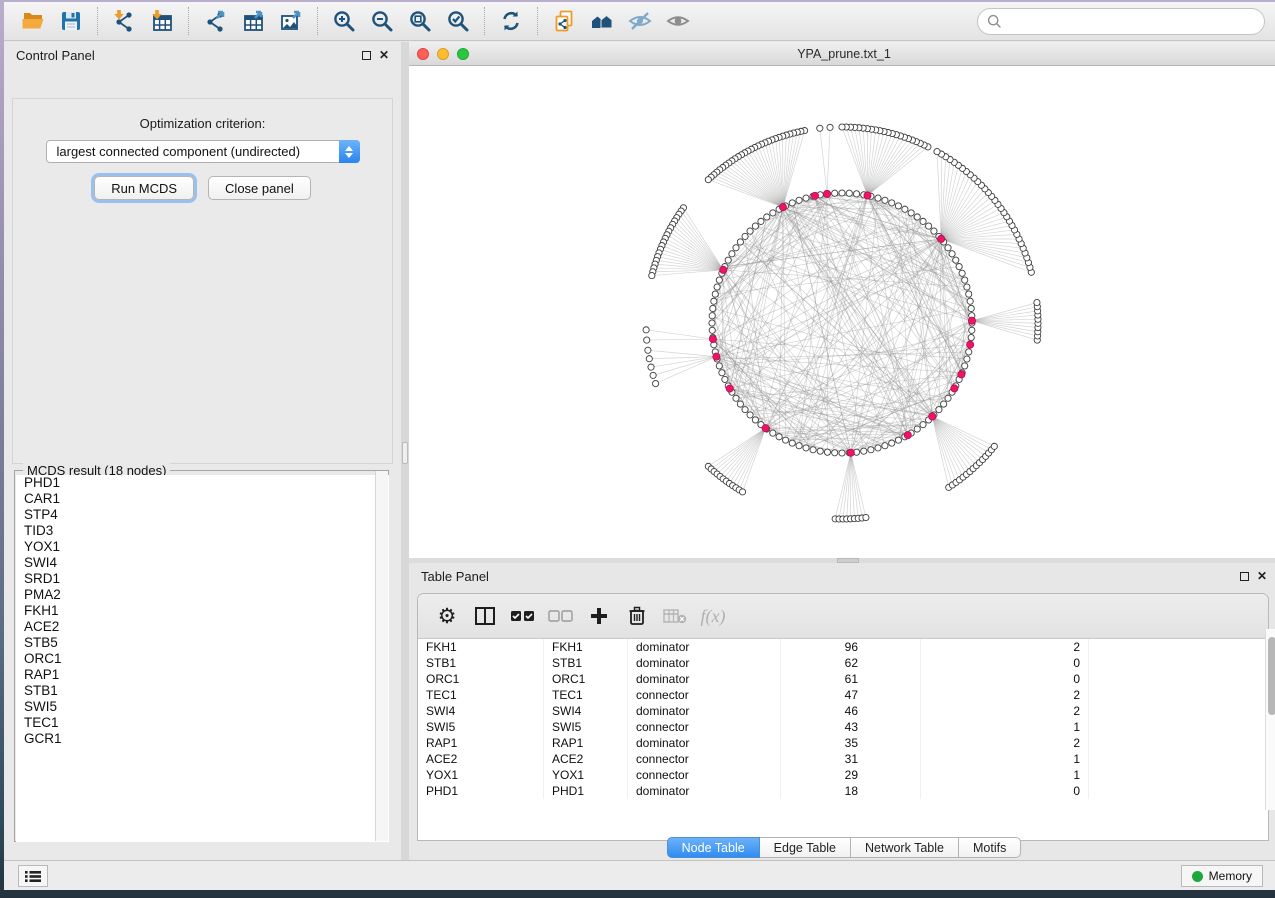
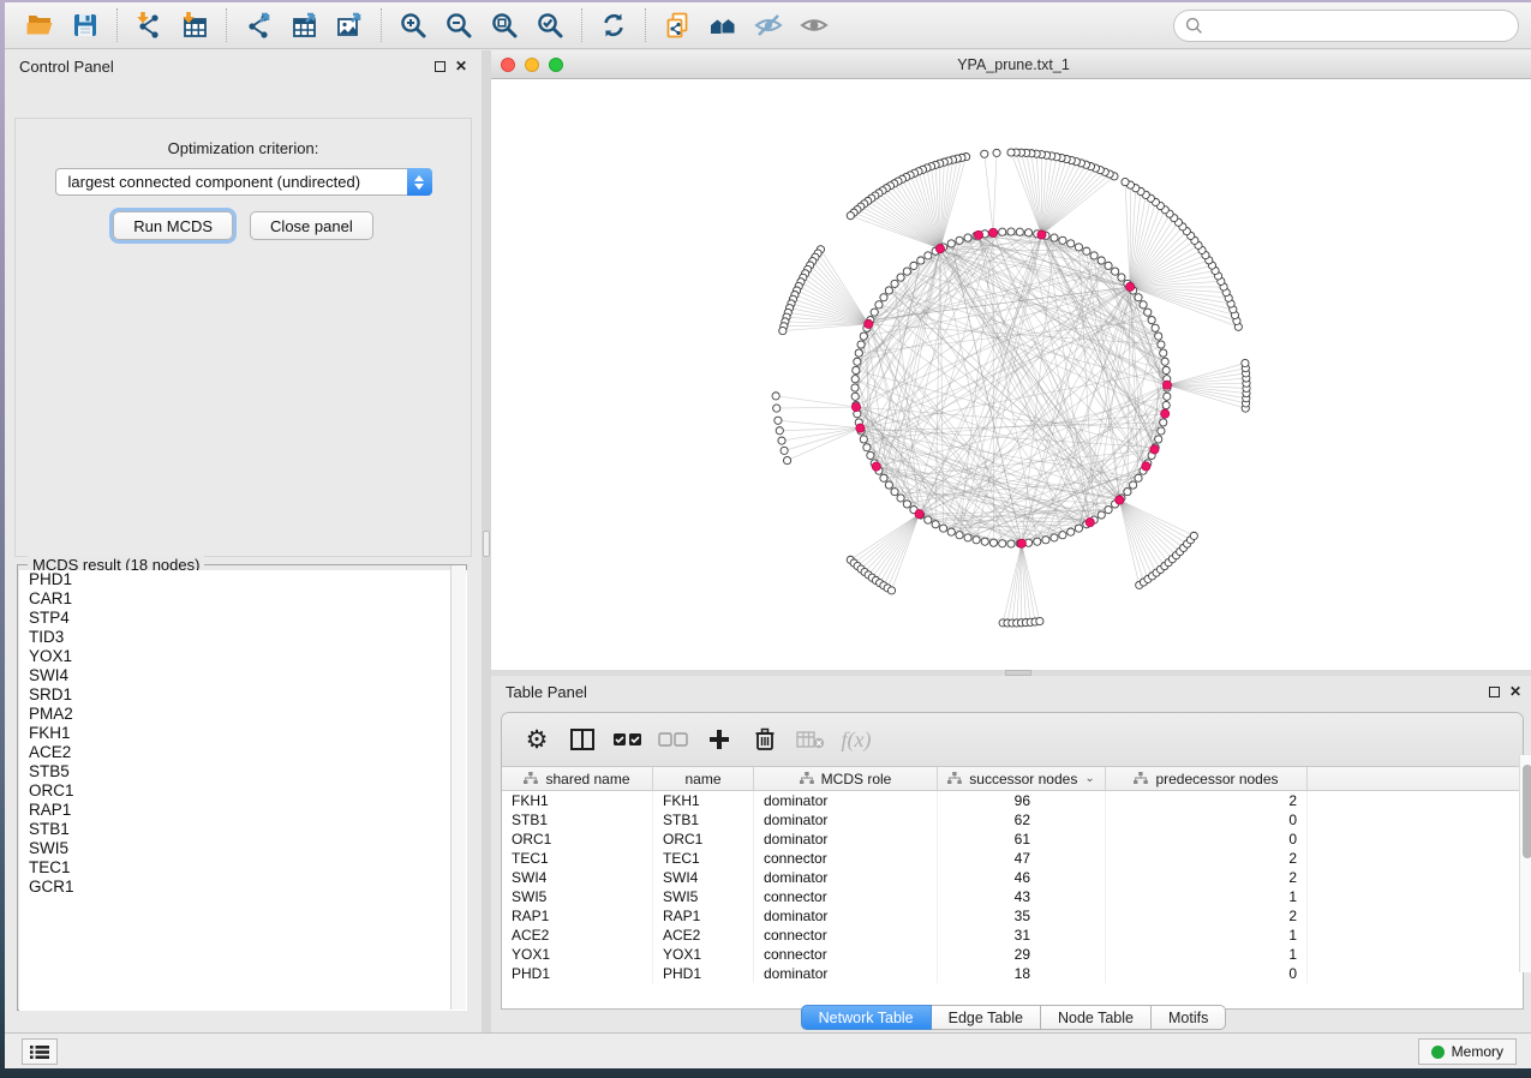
  Control Panel
  ✕
  Optimization criterion:
  largest connected component (undirected)
  Run MCDS
  Close panel
  MCDS result (18 nodes)
  PHD1
  CAR1
  STP4
  TID3
  YOX1
  SWI4
  SRD1
  PMA2
  FKH1
  ACE2
  STB5
  ORC1
  RAP1
  STB1
  SWI5
  TEC1
  GCR1
  YPA_prune.txt_1
  Table Panel
  ✕
  ⚙
  f(x)
+ shared name
+ name
+ MCDS role
+ successor nodes
+ ⌄
+ predecessor nodes
  FKH1
  FKH1
  dominator
  96
  2
  STB1
  STB1
  dominator
  62
  0
  ORC1
  ORC1
  dominator
  61
  0
  TEC1
  TEC1
  connector
  47
  2
  SWI4
  SWI4
  dominator
  46
  2
  SWI5
  SWI5
  connector
  43
  1
  RAP1
  RAP1
  dominator
  35
  2
  ACE2
  ACE2
  connector
  31
  1
  YOX1
  YOX1
  connector
  29
  1
  PHD1
  PHD1
  dominator
  18
  0
- Node Table
+ Network Table
  Edge Table
- Network Table
+ Node Table
  Motifs
  Memory
